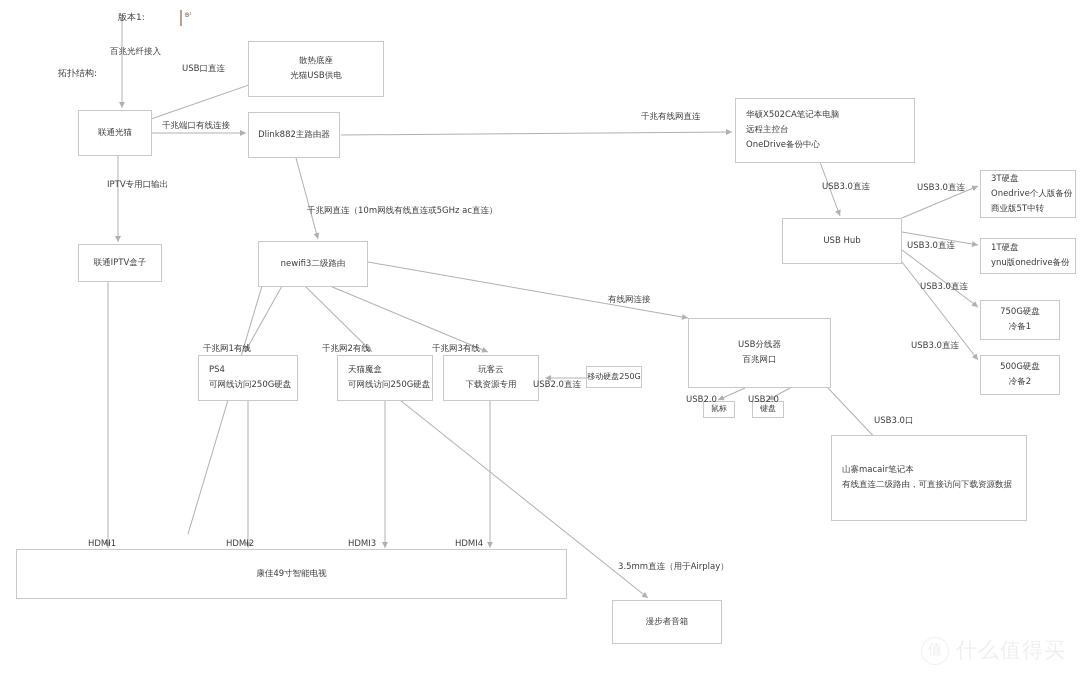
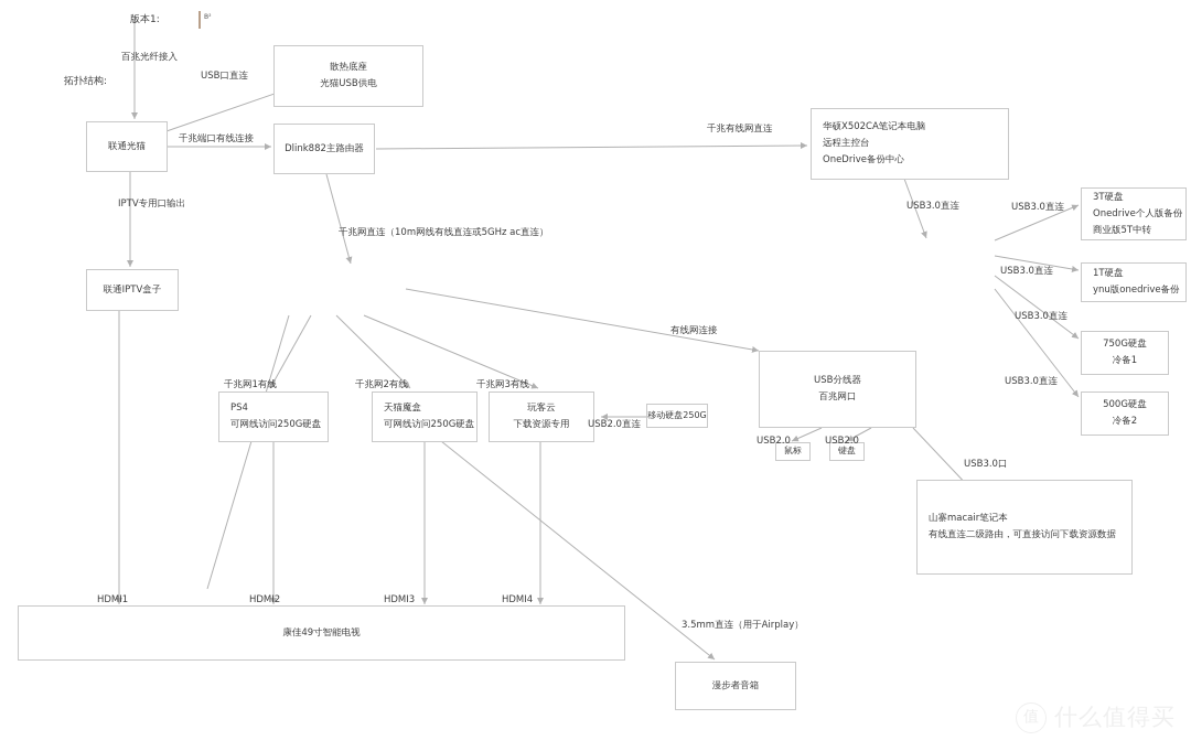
  版本1:
  拓扑结构:
  百兆光纤接入
  USB口直连
  千兆端口有线连接
  IPTV专用口输出
  千兆有线网直连
  千兆网直连（10m网线有线直连或5GHz ac直连）
  USB3.0直连
  USB3.0直连
  USB3.0直连
  USB3.0直连
  USB3.0直连
  有线网连接
  千兆网1有线
  千兆网2有线
  千兆网3有线
  USB2.0直连
  USB2.0
  USB2.0
  USB3.0口
  3.5mm直连（用于Airplay）
  HDMI1
  HDMI2
  HDMI3
  HDMI4
  联通光猫
  散热底座
  光猫USB供电
  Dlink882主路由器
  华硕X502CA笔记本电脑
  远程主控台
  OneDrive备份中心
  联通IPTV盒子
- newifi3二级路由
- USB Hub
  3T硬盘
  Onedrive个人版备份
  商业版5T中转
  1T硬盘
  ynu版onedrive备份
  750G硬盘
  冷备1
  500G硬盘
  冷备2
  PS4
  可网线访问250G硬盘
  天猫魔盒
  可网线访问250G硬盘
  玩客云
  下载资源专用
  USB分线器
  百兆网口
  移动硬盘250G
  鼠标
  键盘
  山寨macair笔记本
  有线直连二级路由，可直接访问下载资源数据
  康佳49寸智能电视
  漫步者音箱
